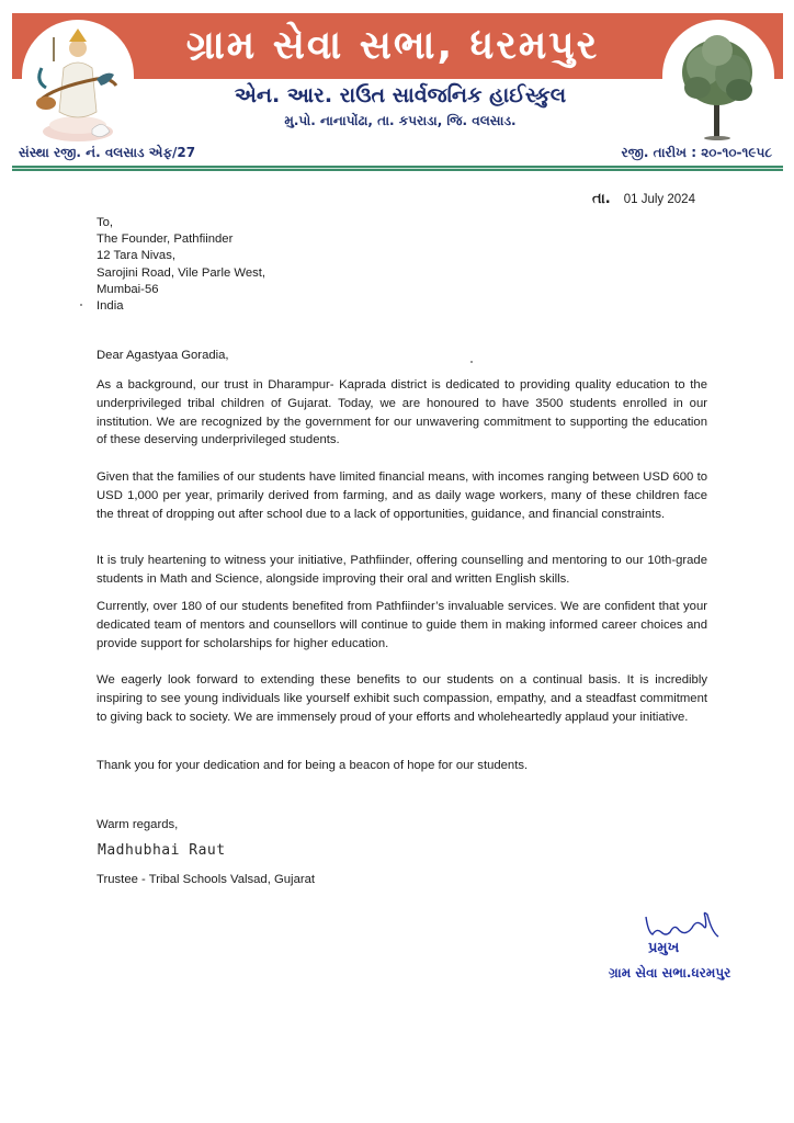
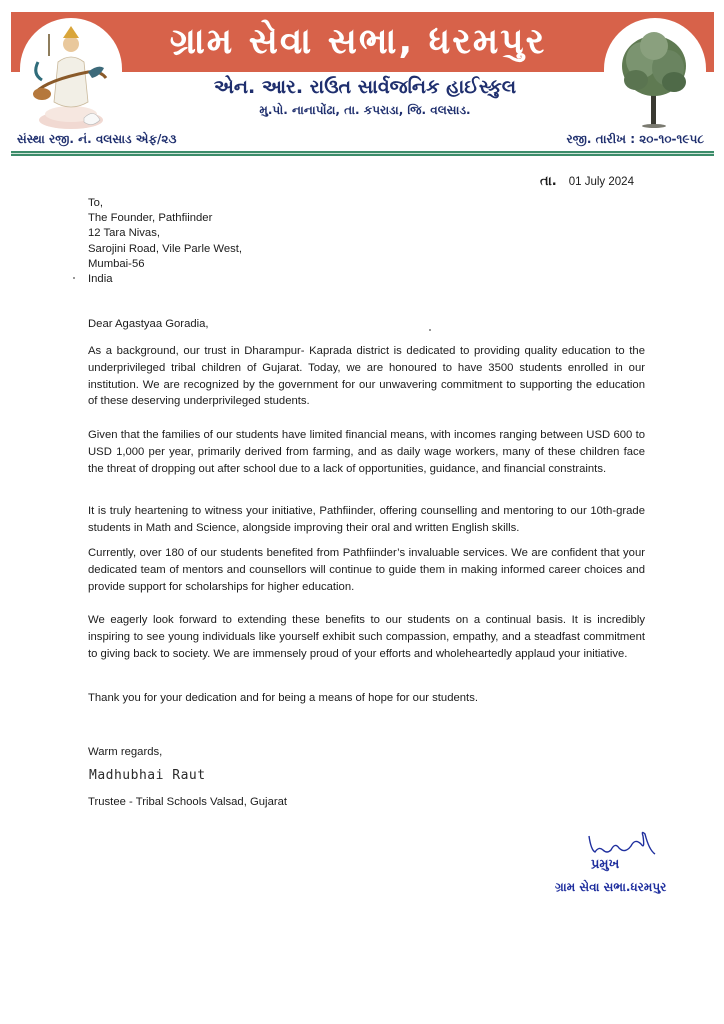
  ગ્રામ સેવા સભા, ધરમપુર
  એન. આર. રાઉત સાર્વજનિક હાઈસ્કુલ
  મુ.પો. નાનાપોંઢા, તા. કપરાડા, જિ. વલસાડ.
- સંસ્થા રજી. નં. વલસાડ એફ/27
+ સંસ્થા રજી. નં. વલસાડ એફ/૨૩
  રજી. તારીખ : ૨૦-૧૦-૧૯૫૮
  તા.
  01 July 2024
  To,
  The Founder, Pathfiinder
  12 Tara Nivas,
  Sarojini Road, Vile Parle West,
  Mumbai-56
  India
  Dear Agastyaa Goradia,
  As a background, our trust in Dharampur- Kaprada district is dedicated to providing quality education to the underprivileged tribal children of Gujarat. Today, we are honoured to have 3500 students enrolled in our institution. We are recognized by the government for our unwavering commitment to supporting the education of these deserving underprivileged students.
  Given that the families of our students have limited financial means, with incomes ranging between USD 600 to USD 1,000 per year, primarily derived from farming, and as daily wage workers, many of these children face the threat of dropping out after school due to a lack of opportunities, guidance, and financial constraints.
  It is truly heartening to witness your initiative, Pathfiinder, offering counselling and mentoring to our 10th-grade students in Math and Science, alongside improving their oral and written English skills.
  Currently, over 180 of our students benefited from Pathfiinder’s invaluable services. We are confident that your dedicated team of mentors and counsellors will continue to guide them in making informed career choices and provide support for scholarships for higher education.
  We eagerly look forward to extending these benefits to our students on a continual basis. It is incredibly inspiring to see young individuals like yourself exhibit such compassion, empathy, and a steadfast commitment to giving back to society. We are immensely proud of your efforts and wholeheartedly applaud your initiative.
- Thank you for your dedication and for being a beacon of hope for our students.
+ Thank you for your dedication and for being a means of hope for our students.
  Warm regards,
  Madhubhai Raut
  Trustee - Tribal Schools Valsad, Gujarat
  પ્રમુખ
  ગ્રામ સેવા સભા.ધરમપુર
